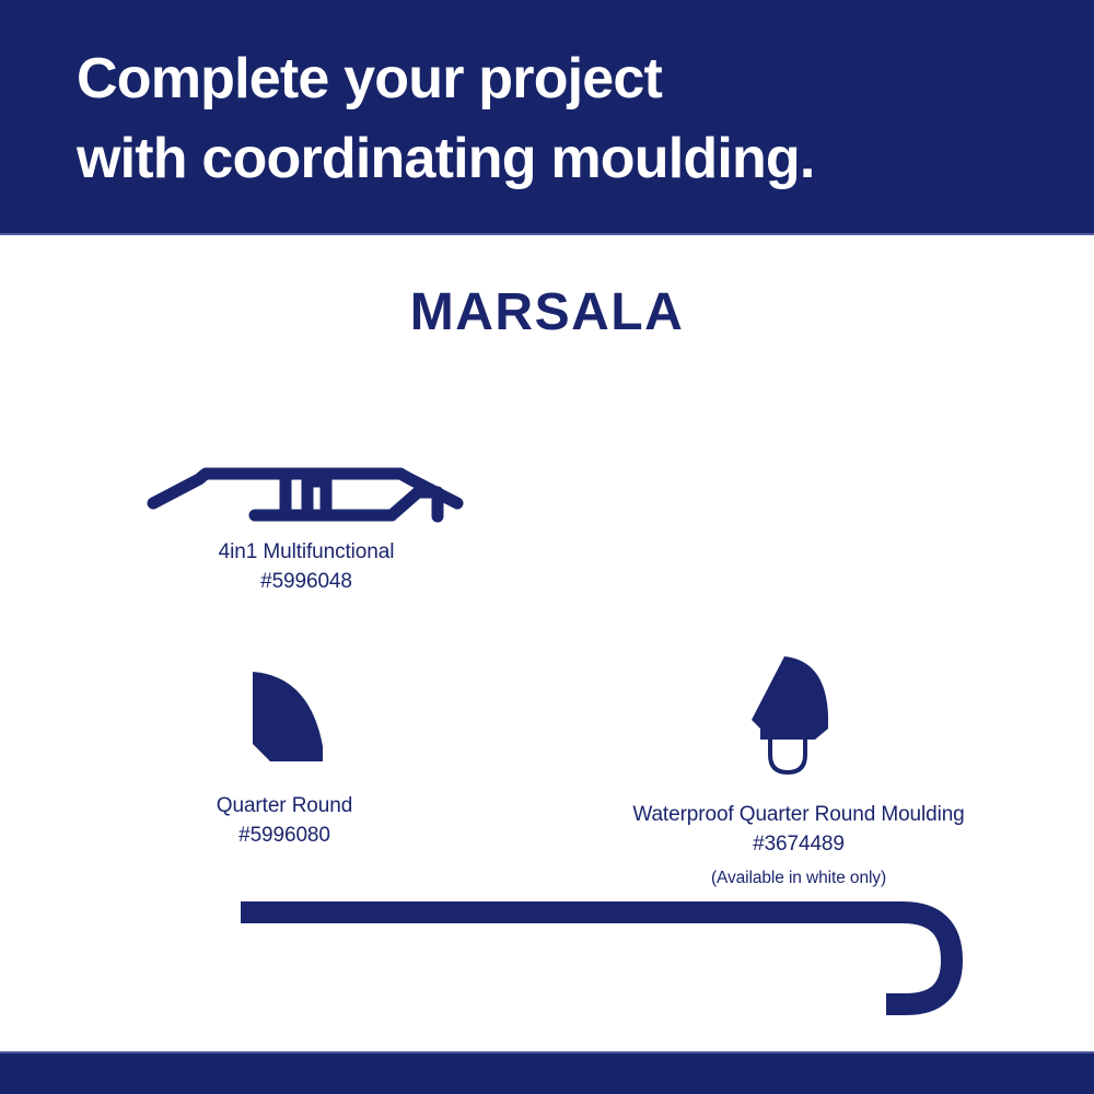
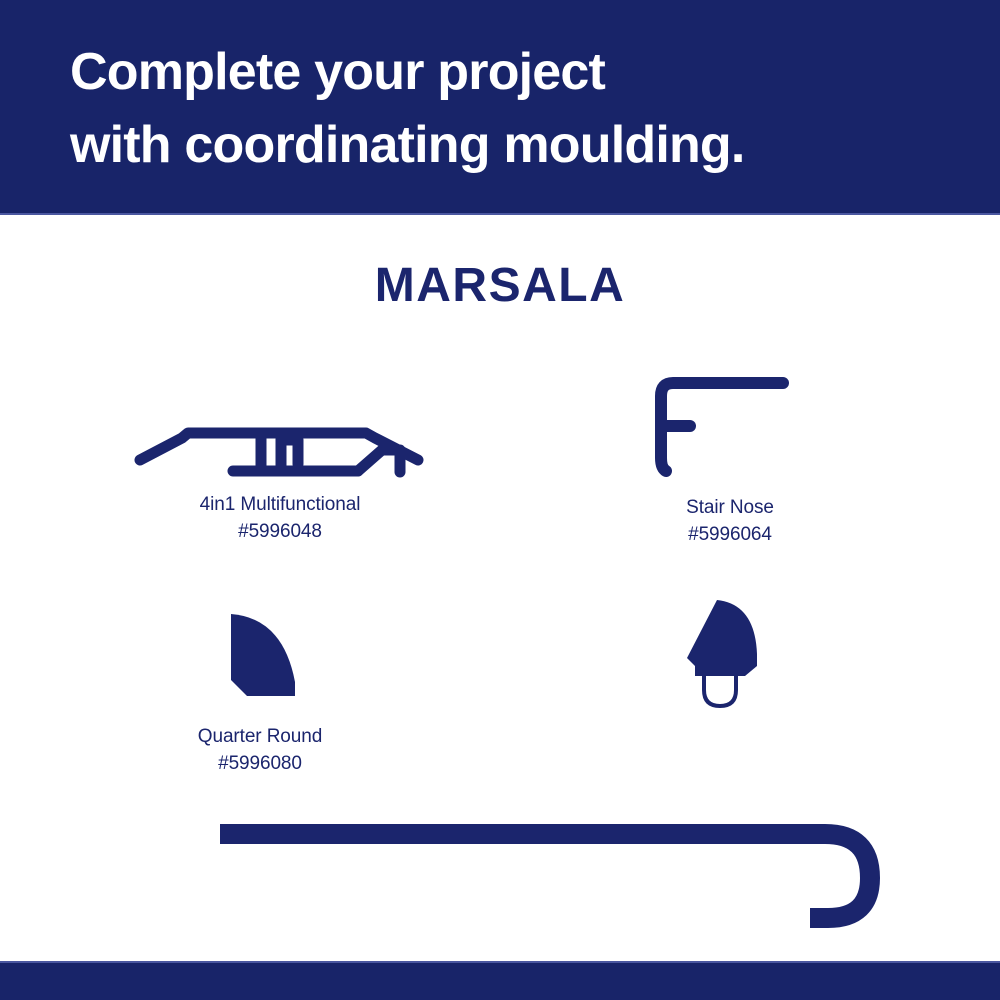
  Complete your project
  with coordinating moulding.
  MARSALA
  4in1 Multifunctional
  #5996048
+ Stair Nose
+ #5996064
  Quarter Round
  #5996080
- Waterproof Quarter Round Moulding
- #3674489
- (Available in white only)
